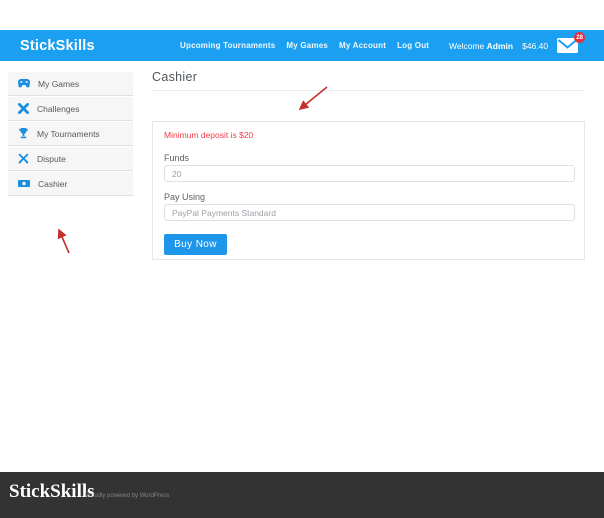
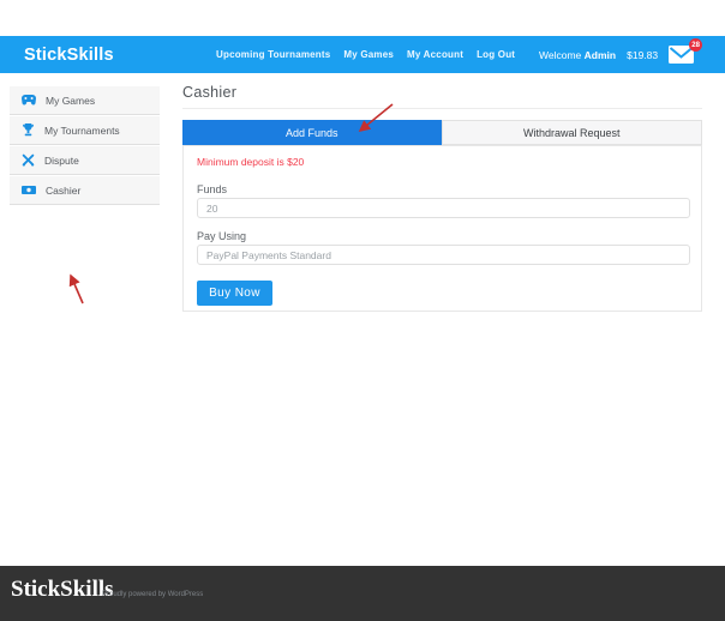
  StickSkills
  Upcoming Tournaments
  My Games
  My Account
  Log Out
  Welcome Admin
- $46.40
+ $19.83
  My Games
- Challenges
  My Tournaments
  Dispute
  Cashier
  Cashier
+ Add Funds
+ Withdrawal Request
  Minimum deposit is $20
  Funds
  20
  Pay Using
  PayPal Payments Standard
  Buy Now
  StickSkills
